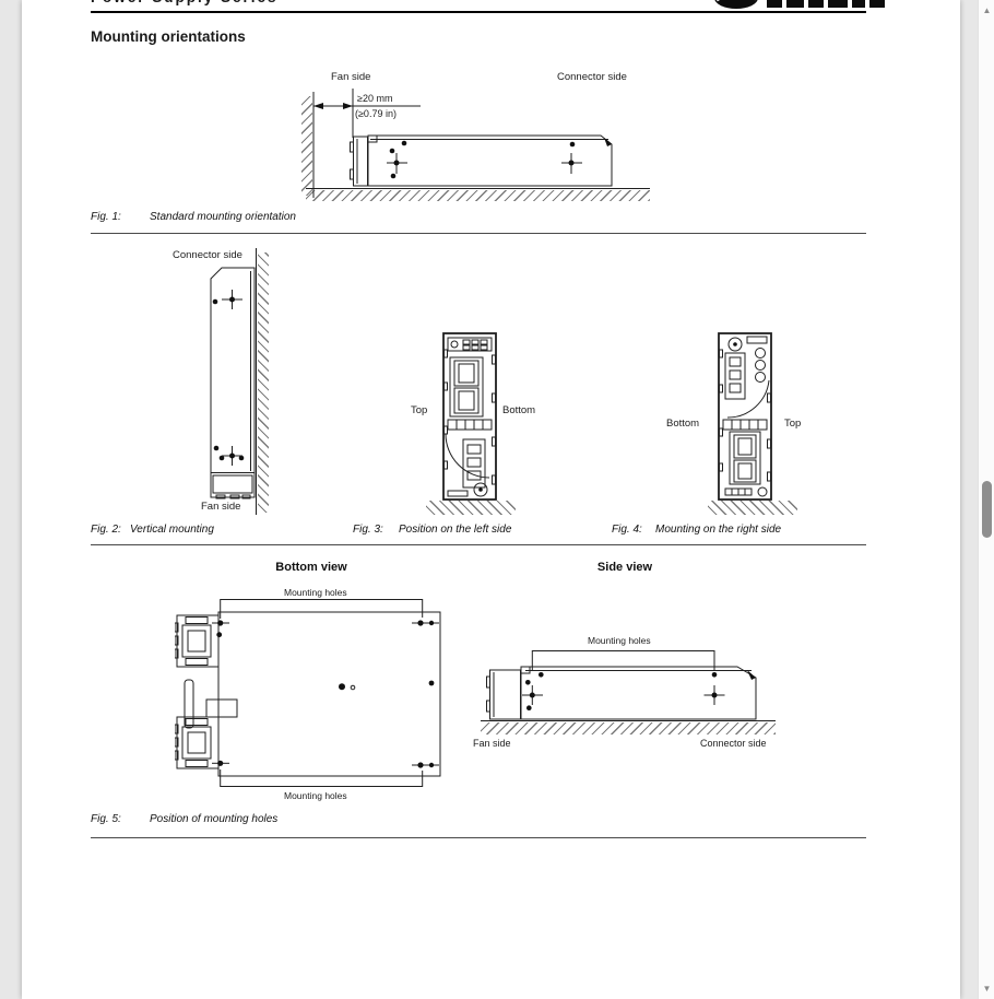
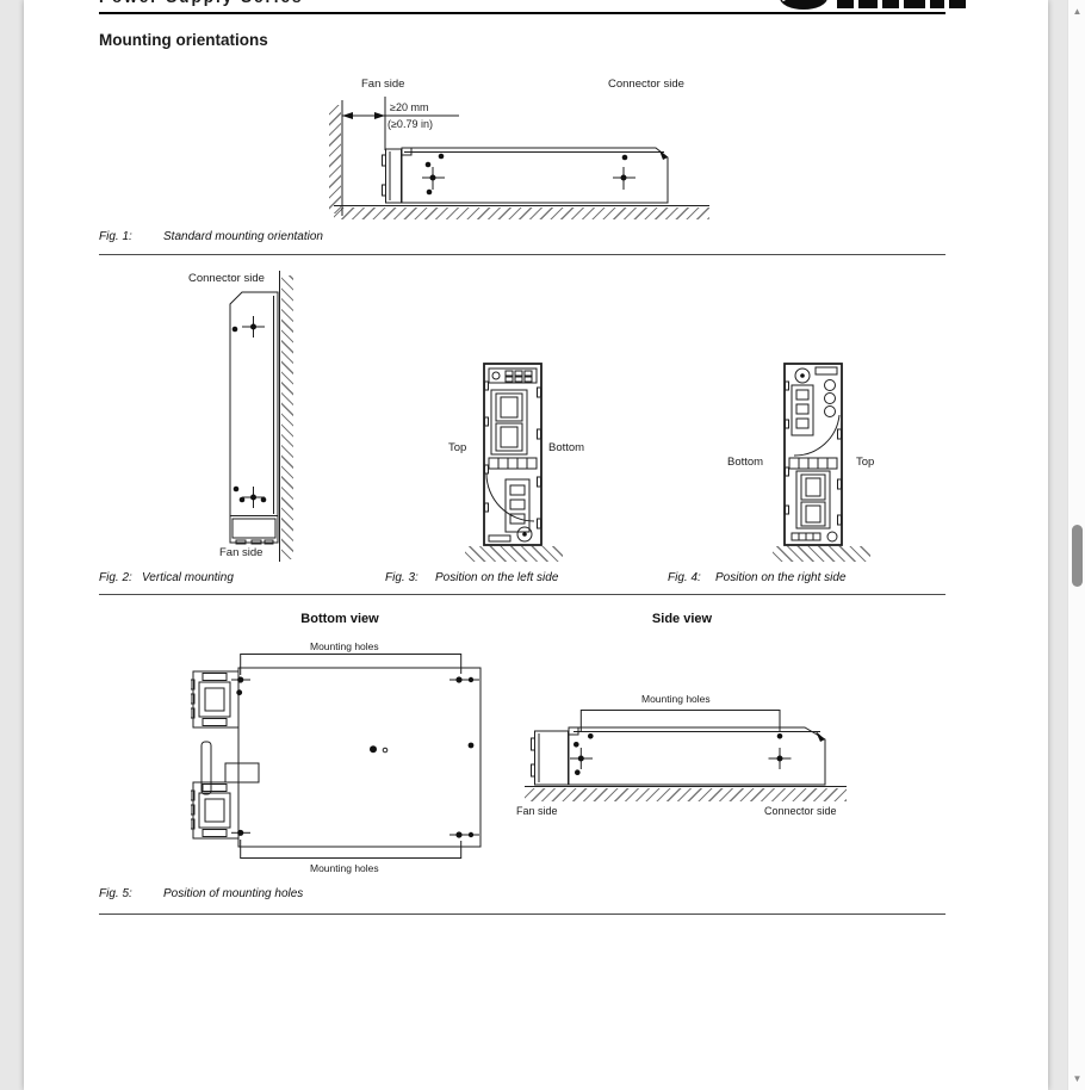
  Mounting orientations
  Fan side
  Connector side
  ≥20 mm
  (≥0.79 in)
  Fig. 1:
  Standard mounting orientation
  Connector side
  Fan side
  Top
  Bottom
  Bottom
  Top
  Fig. 2:
  Vertical mounting
  Fig. 3:
  Position on the left side
  Fig. 4:
- Mounting on the right side
+ Position on the right side
  Bottom view
  Side view
  Mounting holes
  Mounting holes
  Mounting holes
  Fan side
  Connector side
  Fig. 5:
  Position of mounting holes
  ▲
  ▼
